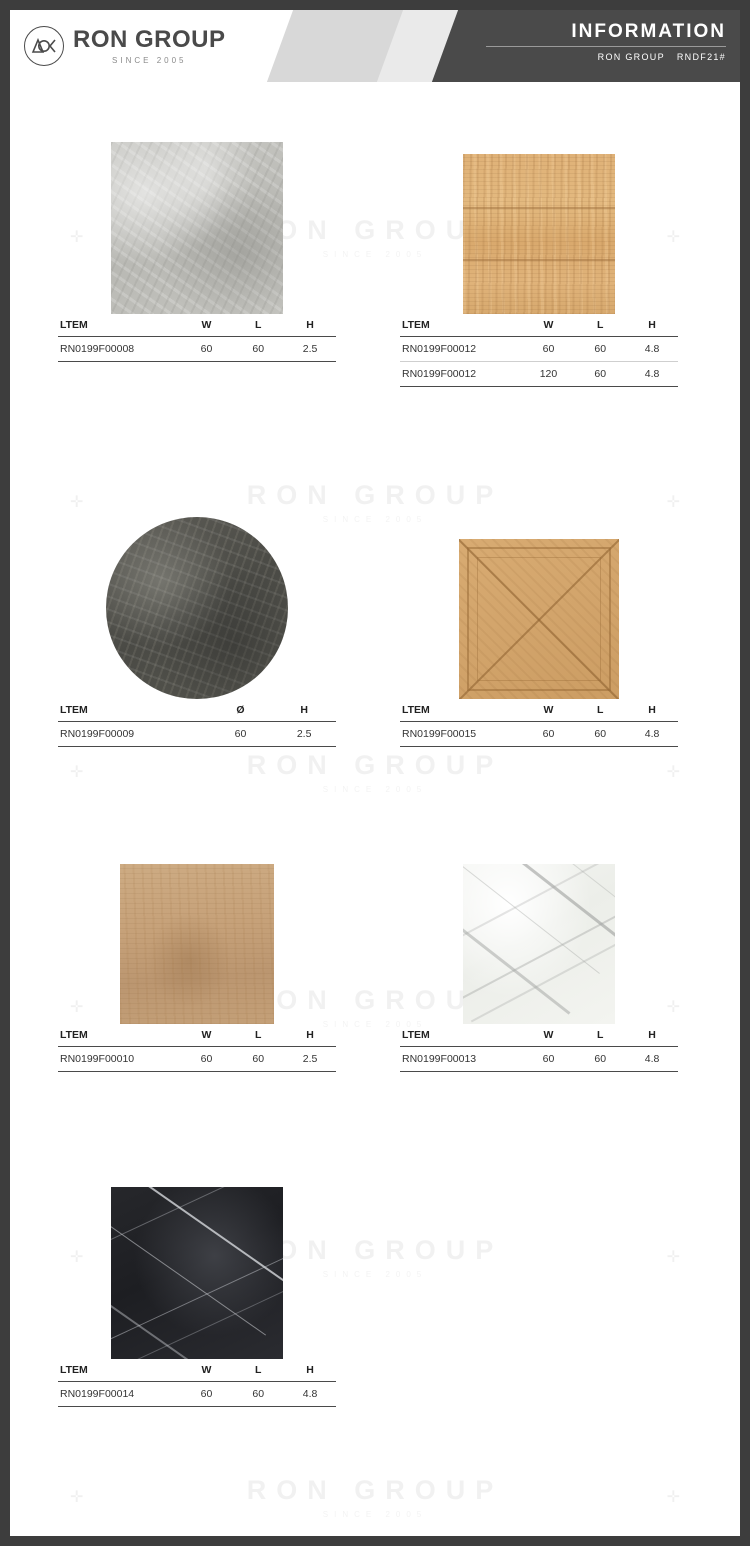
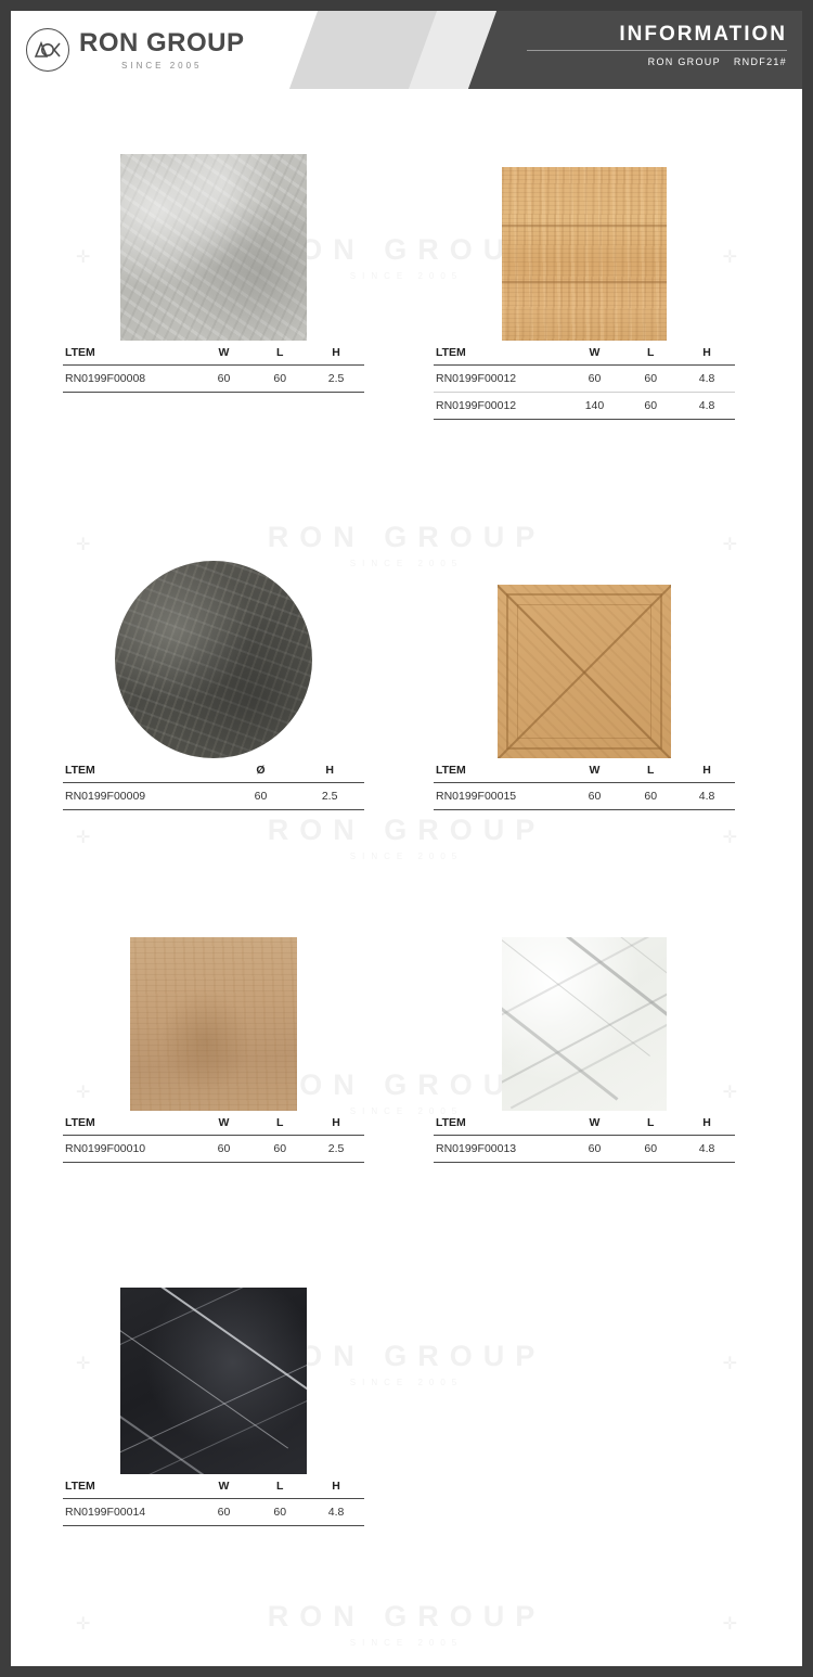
  RON GROUP
  SINCE 2005
  INFORMATION
  RON GROUP RNDF21#
  ON GROU
  ON GROU
  ON GROUP
  LTEM	W	L	H
  RN0199F00008	60	60	2.5
  LTEM	W	L	H
  RN0199F00012	60	60	4.8
- RN0199F00012	120	60	4.8
+ RN0199F00012	140	60	4.8
  LTEM	Ø	H
  RN0199F00009	60	2.5
  LTEM	W	L	H
  RN0199F00015	60	60	4.8
  LTEM	W	L	H
  RN0199F00010	60	60	2.5
  LTEM	W	L	H
  RN0199F00013	60	60	4.8
  LTEM	W	L	H
  RN0199F00014	60	60	4.8
